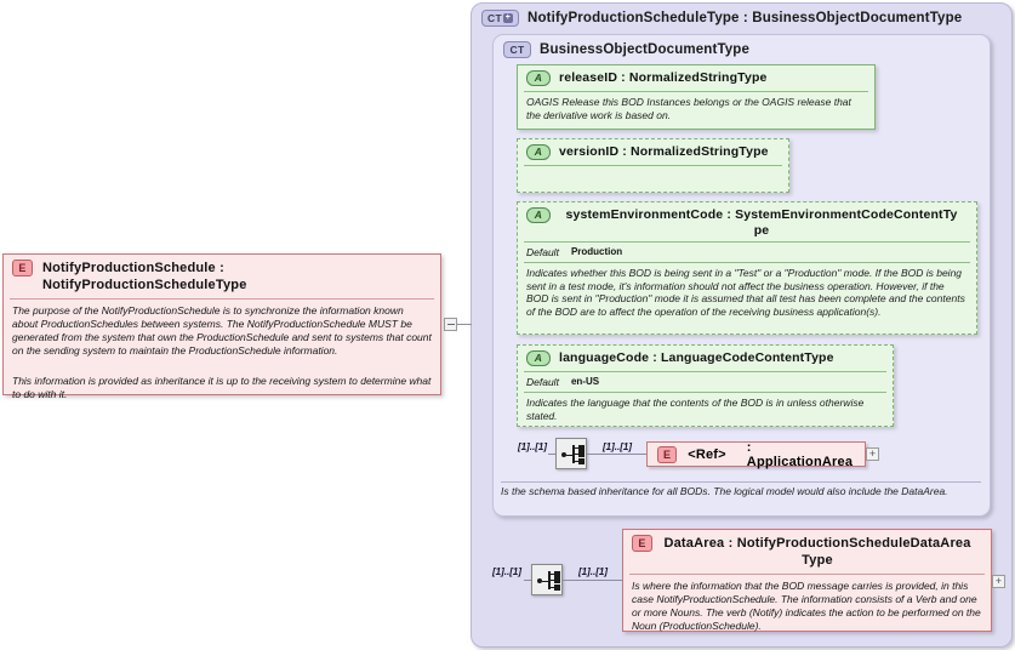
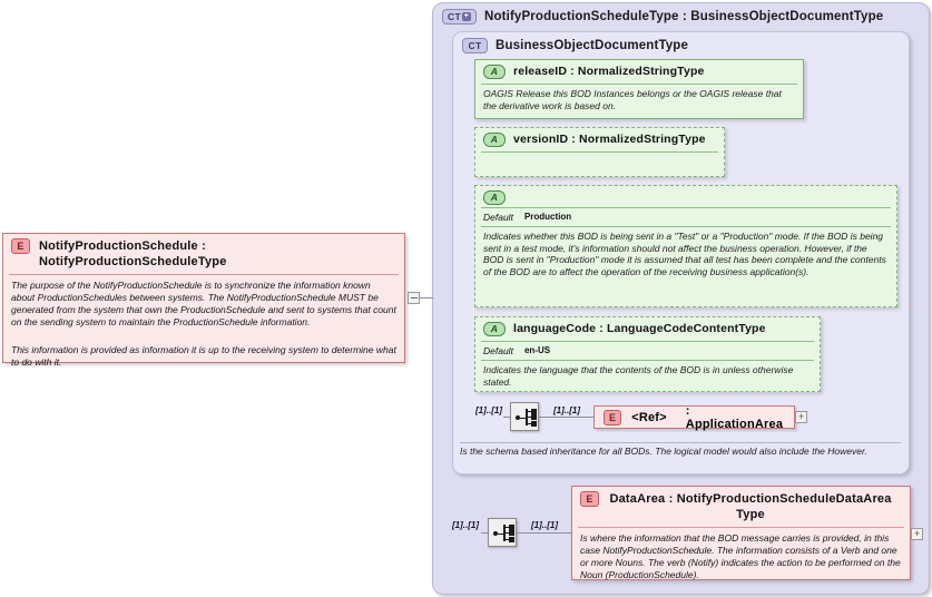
  CT
  NotifyProductionScheduleType : BusinessObjectDocumentType
  CT
  BusinessObjectDocumentType
- Is the schema based inheritance for all BODs. The logical model would also include the DataArea.
+ Is the schema based inheritance for all BODs. The logical model would also include the However.
  A
  releaseID : NormalizedStringType
  OAGIS Release this BOD Instances belongs or the OAGIS release that the derivative work is based on.
  A
  versionID : NormalizedStringType
  A
- systemEnvironmentCode : SystemEnvironmentCodeContentTy pe
  Default
  Production
  Indicates whether this BOD is being sent in a "Test" or a "Production" mode. If the BOD is being sent in a test mode, it's information should not affect the business operation. However, if the BOD is sent in "Production" mode it is assumed that all test has been complete and the contents of the BOD are to affect the operation of the receiving business application(s).
  A
  languageCode : LanguageCodeContentType
  Default
  en-US
  Indicates the language that the contents of the BOD is in unless otherwise stated.
  [1]..[1]
  [1]..[1]
  E
  <Ref>
  : ApplicationArea
  +
  [1]..[1]
  [1]..[1]
  E
  DataArea : NotifyProductionScheduleDataArea
  Type
  Is where the information that the BOD message carries is provided, in this case NotifyProductionSchedule. The information consists of a Verb and one or more Nouns. The verb (Notify) indicates the action to be performed on the Noun (ProductionSchedule).
  +
  E
  NotifyProductionSchedule : NotifyProductionScheduleType
  The purpose of the NotifyProductionSchedule is to synchronize the information known about ProductionSchedules between systems. The NotifyProductionSchedule MUST be generated from the system that own the ProductionSchedule and sent to systems that count on the sending system to maintain the ProductionSchedule information.
- This information is provided as inheritance it is up to the receiving system to determine what to do with it.
+ This information is provided as information it is up to the receiving system to determine what to do with it.
